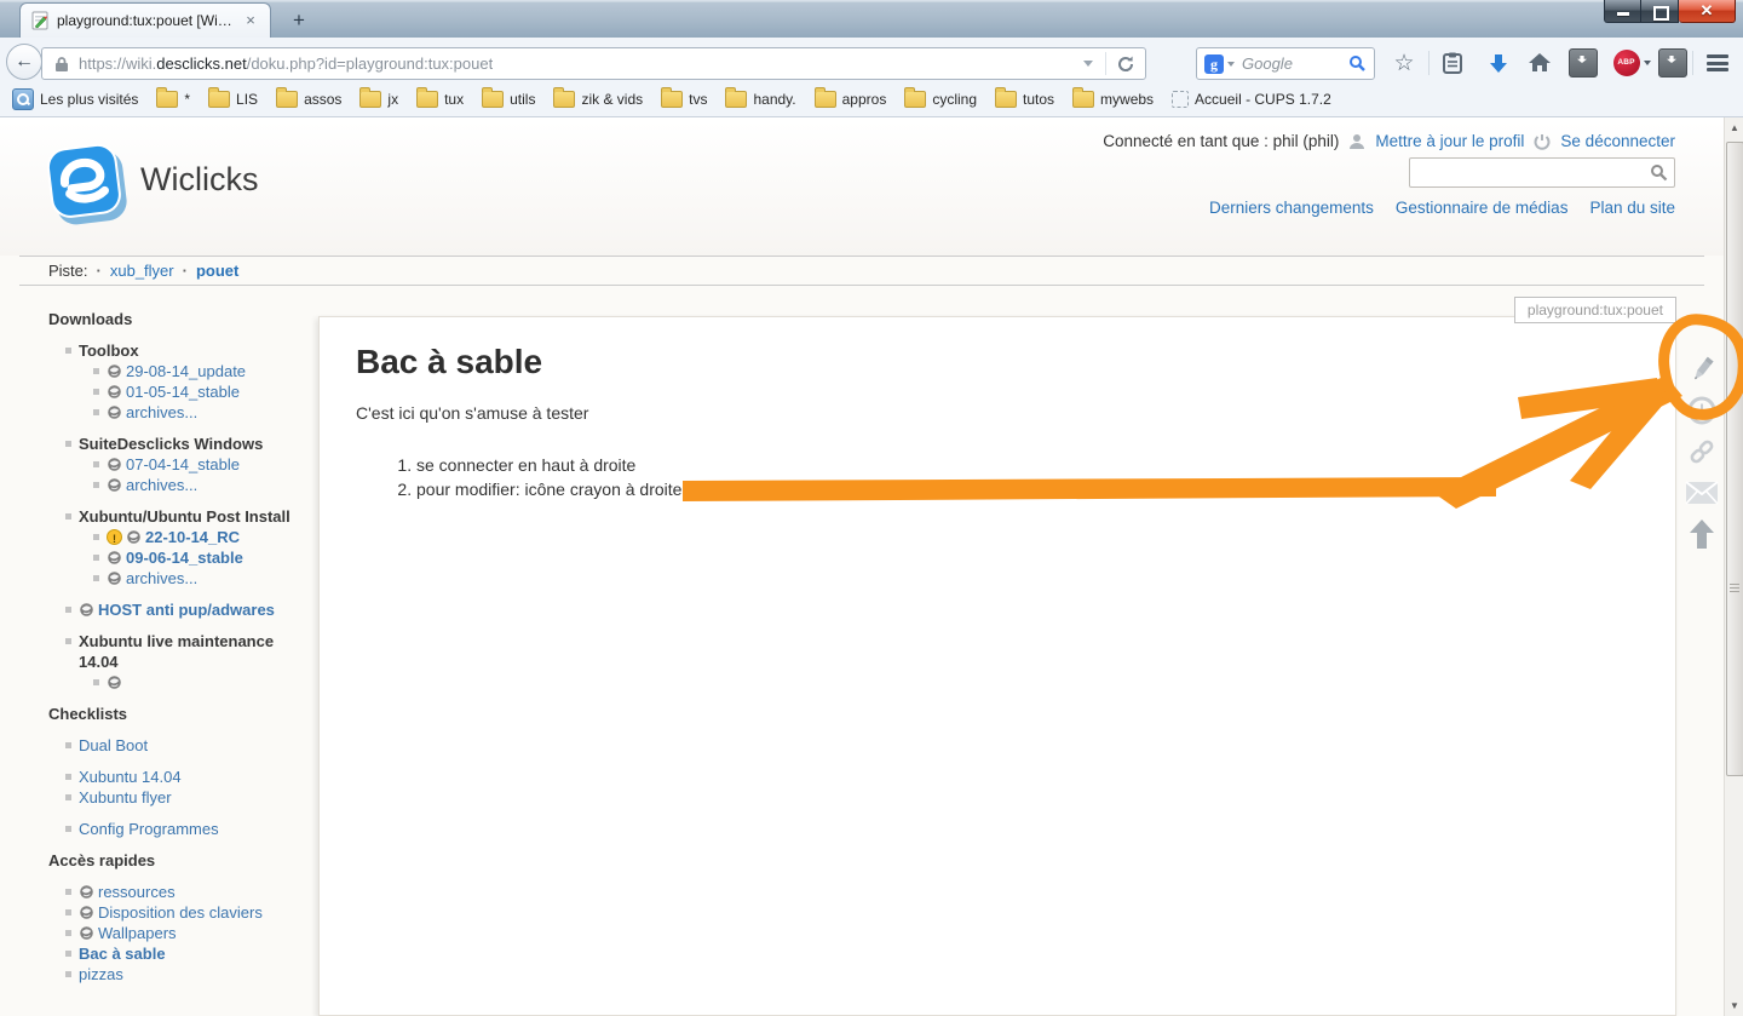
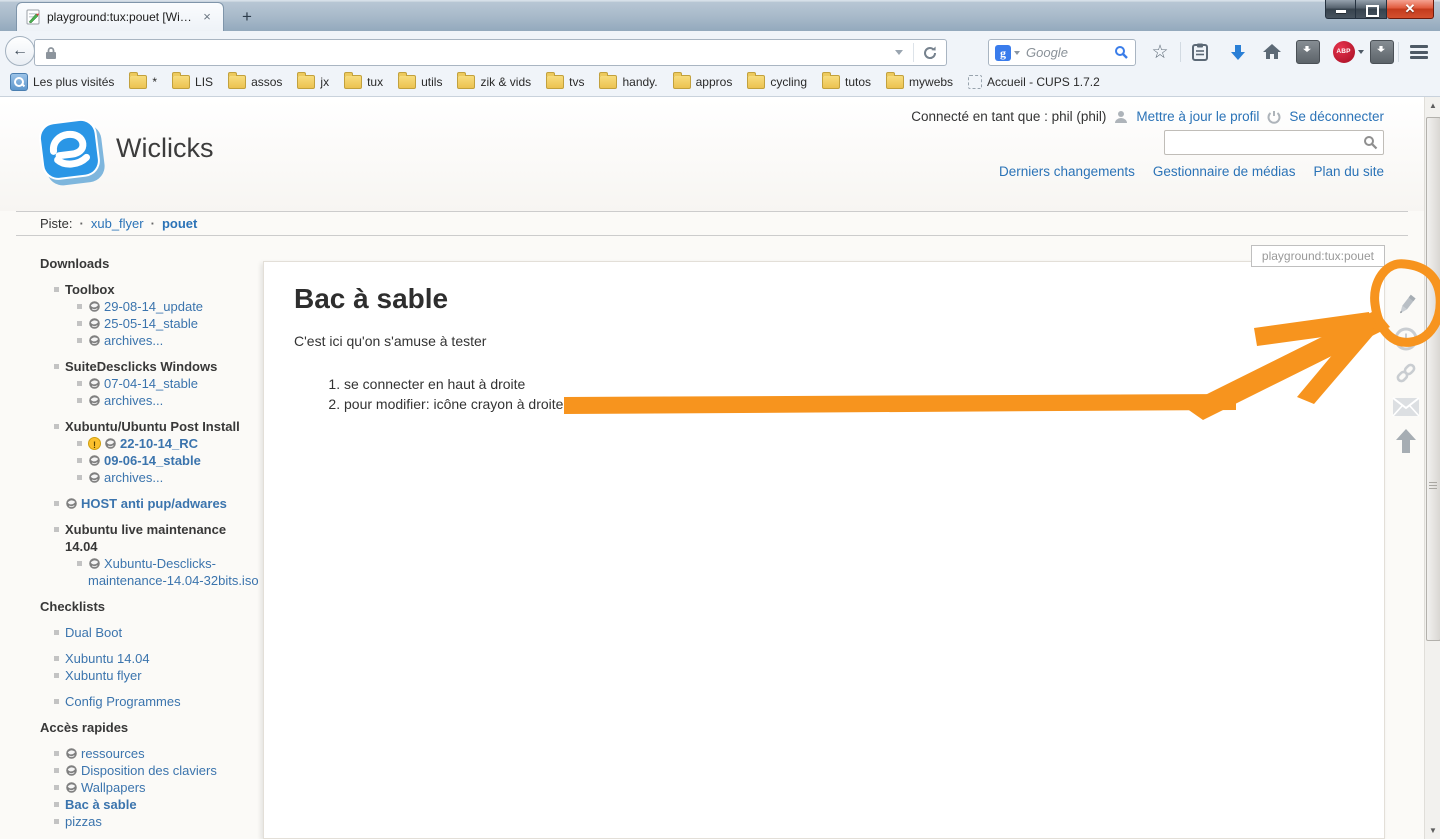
  playground:tux:pouet [Wic..
  ×
  +
  ✕
  ←
- https://wiki.desclicks.net/doku.php?id=playground:tux:pouet
  g
  Google
  ☆
  Les plus visités
  *
  LIS
  assos
  jx
  tux
  utils
  zik & vids
  tvs
  handy.
  appros
  cycling
  tutos
  mywebs
  Accueil - CUPS 1.7.2
  Wiclicks
  Connecté en tant que : phil (phil)
  Mettre à jour le profil
  Se déconnecter
  Derniers changements
  Gestionnaire de médias
  Plan du site
  Piste:
  ·
  xub_flyer
  ·
  pouet
  Downloads
  Toolbox
  29-08-14_update
- 01-05-14_stable
+ 25-05-14_stable
  archives...
  SuiteDesclicks Windows
  07-04-14_stable
  archives...
  Xubuntu/Ubuntu Post Install
  22-10-14_RC
  09-06-14_stable
  archives...
  HOST anti pup/adwares
  Xubuntu live maintenance 14.04
+ Xubuntu-Desclicks-maintenance-14.04-32bits.iso
  Checklists
  Dual Boot
  Xubuntu 14.04
  Xubuntu flyer
  Config Programmes
  Accès rapides
  ressources
  Disposition des claviers
  Wallpapers
  Bac à sable
  pizzas
  Bac à sable
  C'est ici qu'on s'amuse à tester
  se connecter en haut à droite
  pour modifier: icône crayon à droite
  playground:tux:pouet
  ▲
  ▼
